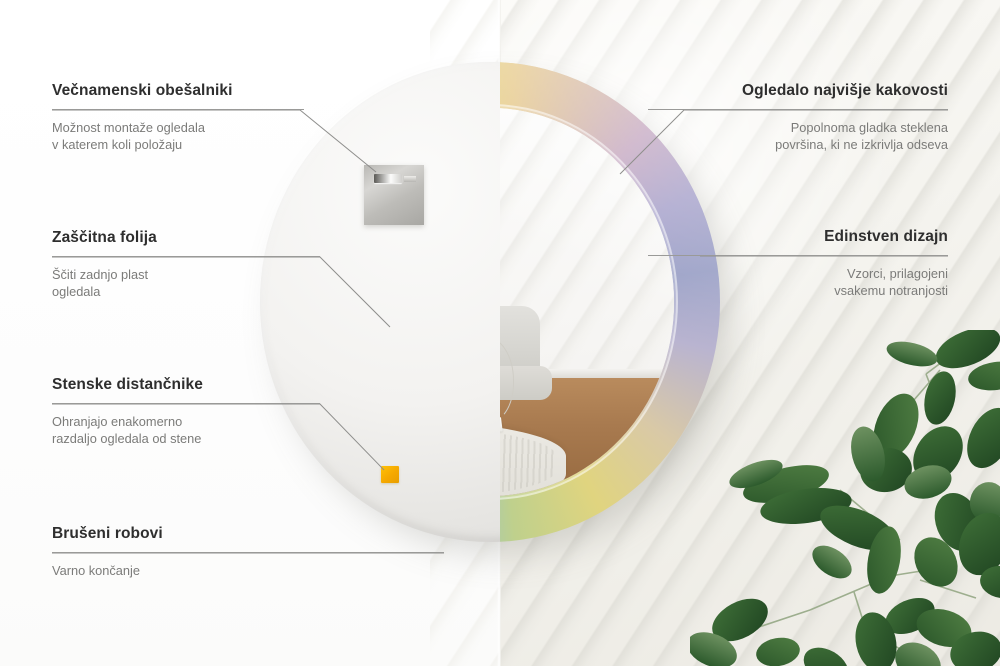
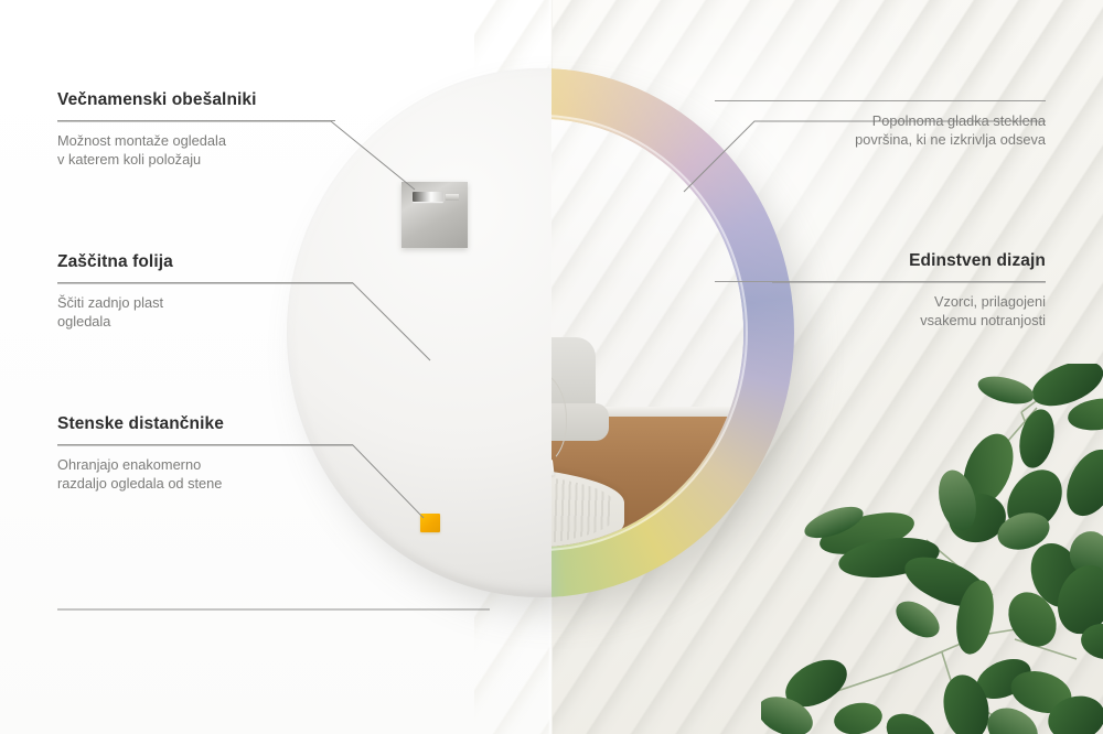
  Večnamenski obešalniki
  Možnost montaže ogledala
  v katerem koli položaju
  Zaščitna folija
  Ščiti zadnjo plast
  ogledala
  Stenske distančnike
  Ohranjajo enakomerno
  razdaljo ogledala od stene
- Brušeni robovi
- Varno končanje
- Ogledalo najvišje kakovosti
  Popolnoma gladka steklena
  površina, ki ne izkrivlja odseva
  Edinstven dizajn
  Vzorci, prilagojeni
  vsakemu notranjosti
